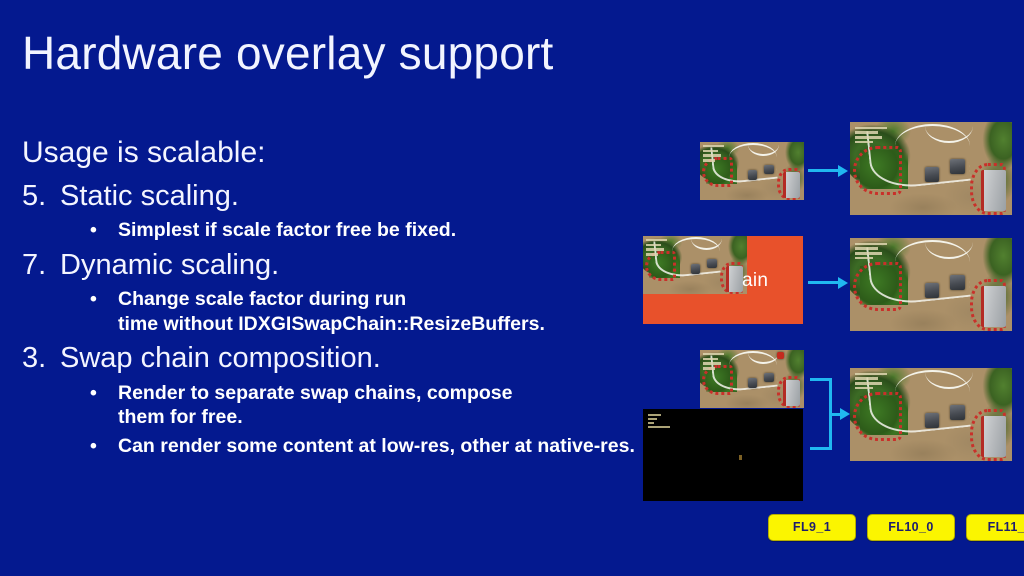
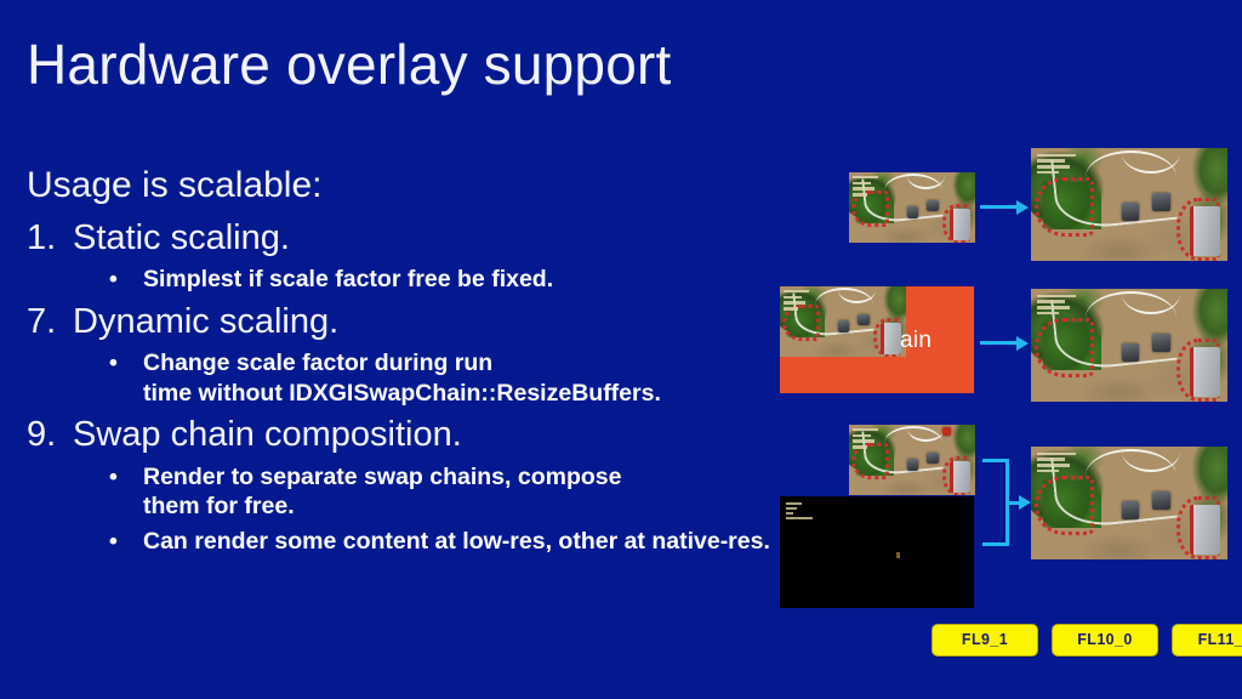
  Hardware overlay support
  Usage is scalable:
- 5.
+ 1.
  Static scaling.
  •
  Simplest if scale factor free be fixed.
  7.
  Dynamic scaling.
  •
  Change scale factor during run
  time without IDXGISwapChain::ResizeBuffers.
- 3.
+ 9.
  Swap chain composition.
  •
  Render to separate swap chains, compose
  them for free.
  •
  Can render some content at low-res, other at native-res.
  ain
  FL9_1
  FL10_0
  FL11_
